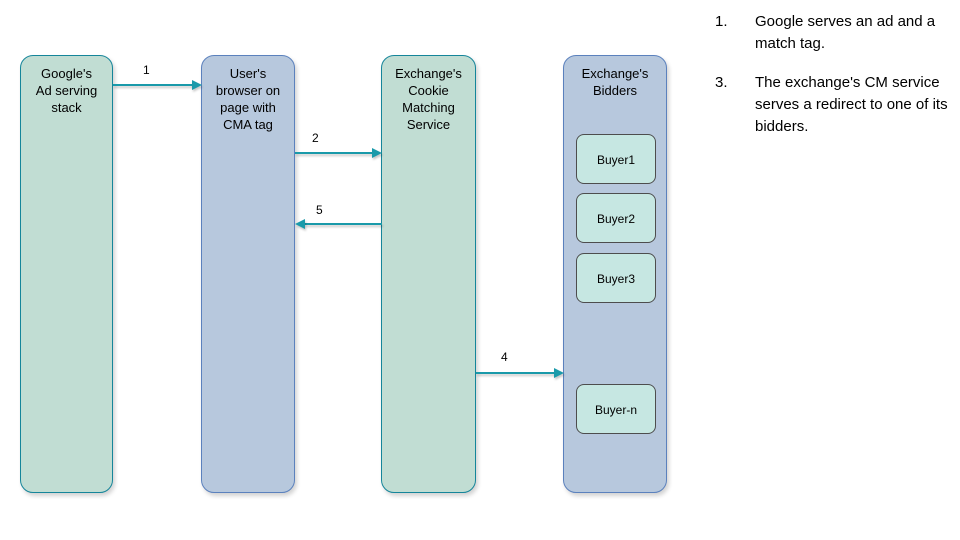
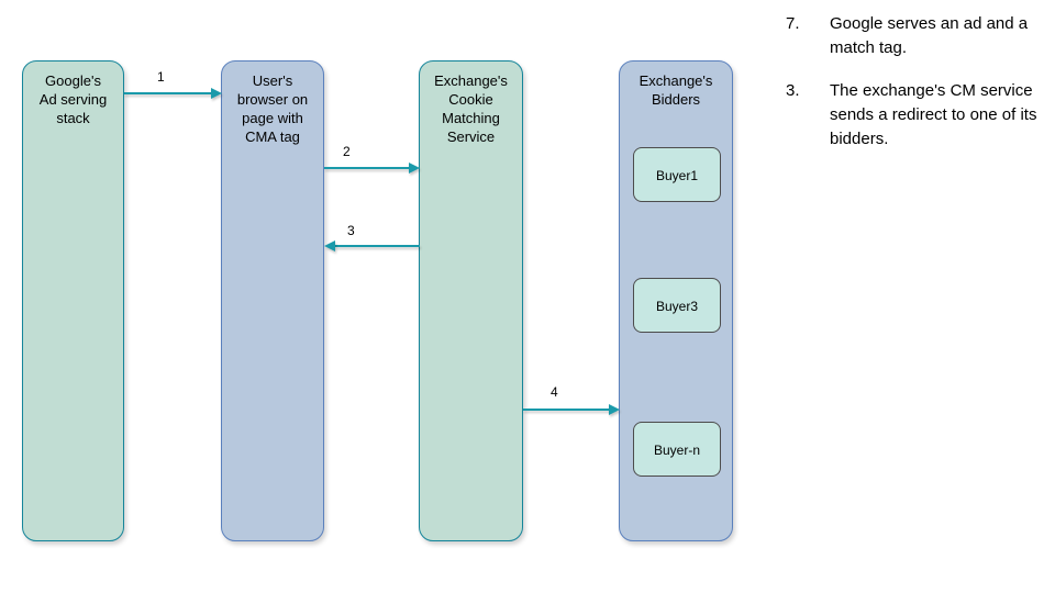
  Google's
  Ad serving
  stack
  User's
  browser on
  page with
  CMA tag
  Exchange's
  Cookie
  Matching
  Service
  Exchange's
  Bidders
  Buyer1
- Buyer2
  Buyer3
  Buyer-n
  1
  2
- 5
+ 3
  4
- 1.
+ 7.
  Google serves an ad and a match tag.
  3.
- The exchange's CM service serves a redirect to one of its bidders.
+ The exchange's CM service sends a redirect to one of its bidders.
